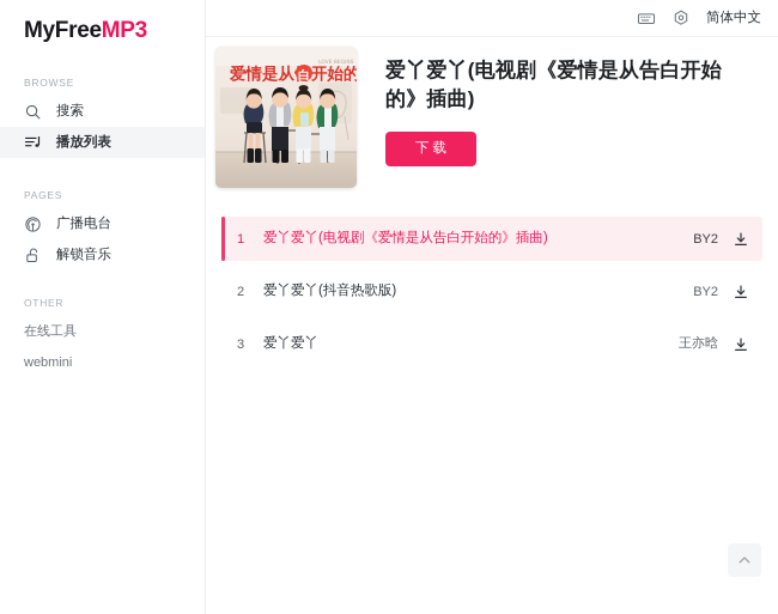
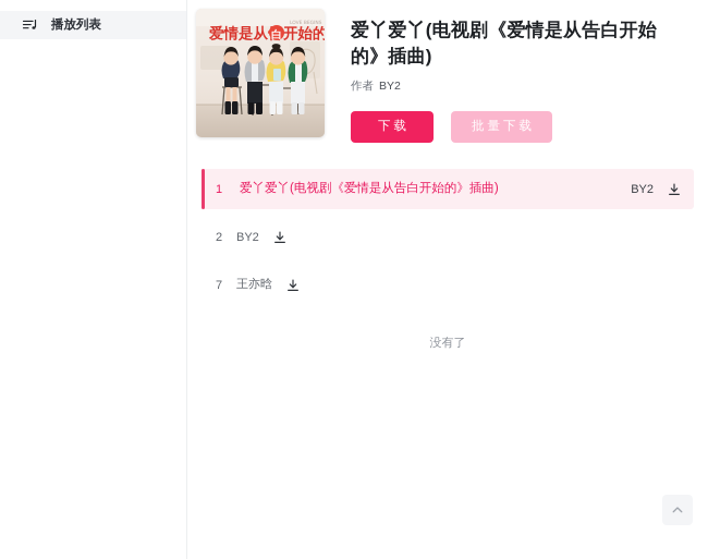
- MyFreeMP3
- BROWSE
- 搜索
  播放列表
- PAGES
- 广播电台
- 解锁音乐
- OTHER
- 在线工具
- webmini
- 简体中文
  爱情是从
  开始的
  白
  爱丫爱丫(电视剧《爱情是从告白开始的》插曲)
+ 作者 BY2
  下载
+ 批量下载
  1
  爱丫爱丫(电视剧《爱情是从告白开始的》插曲)
  BY2
  2
- 爱丫爱丫(抖音热歌版)
  BY2
- 3
+ 7
- 爱丫爱丫
  王亦晗
+ 没有了
